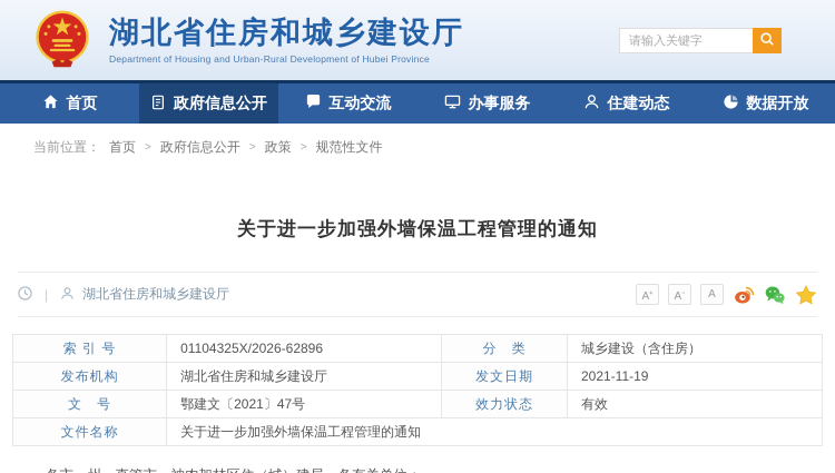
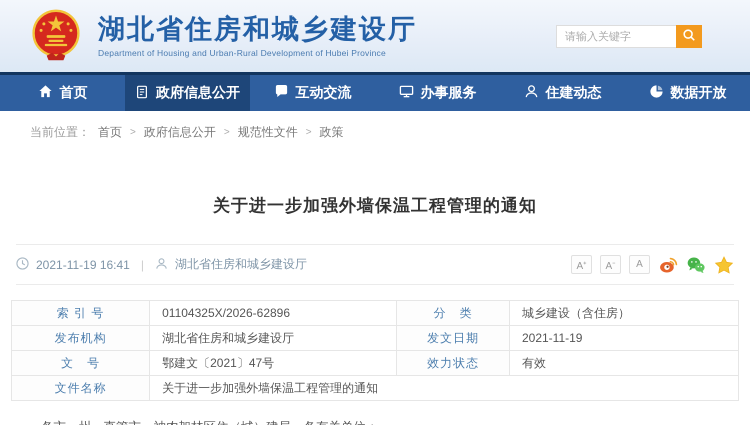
  湖北省住房和城乡建设厅
  Department of Housing and Urban-Rural Development of Hubei Province
  请输入关键字
  首页
  政府信息公开
  互动交流
  办事服务
  住建动态
  数据开放
  当前位置：
  首页
  >
  政府信息公开
  >
- 政策
+ 规范性文件
  >
- 规范性文件
+ 政策
  关于进一步加强外墙保温工程管理的通知
+ 2021-11-19 16:41
  |
  湖北省住房和城乡建设厅
  A⁺
  A⁻
  A
  索 引 号	01104325X/2026-62896	分 类	城乡建设（含住房）
  发布机构	湖北省住房和城乡建设厅	发文日期	2021-11-19
  文 号	鄂建文〔2021〕47号	效力状态	有效
  文件名称	关于进一步加强外墙保温工程管理的通知
